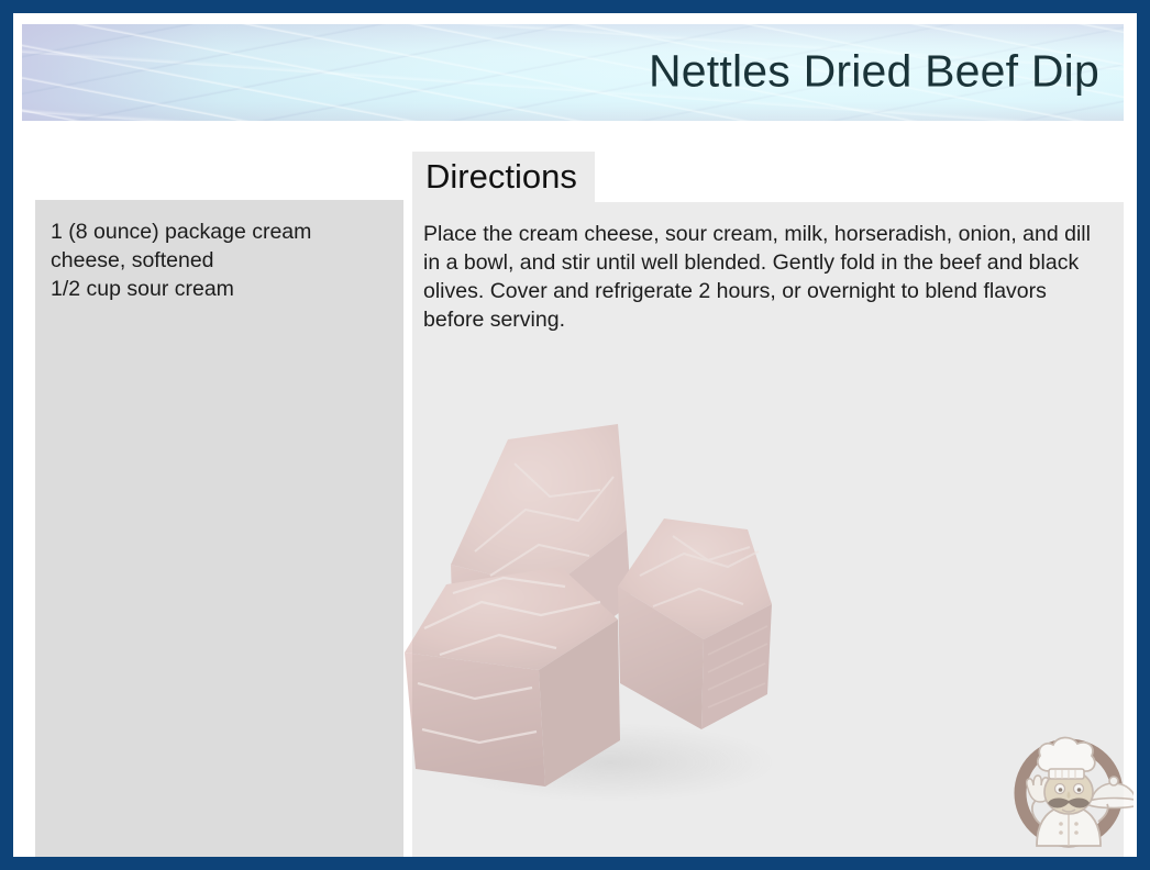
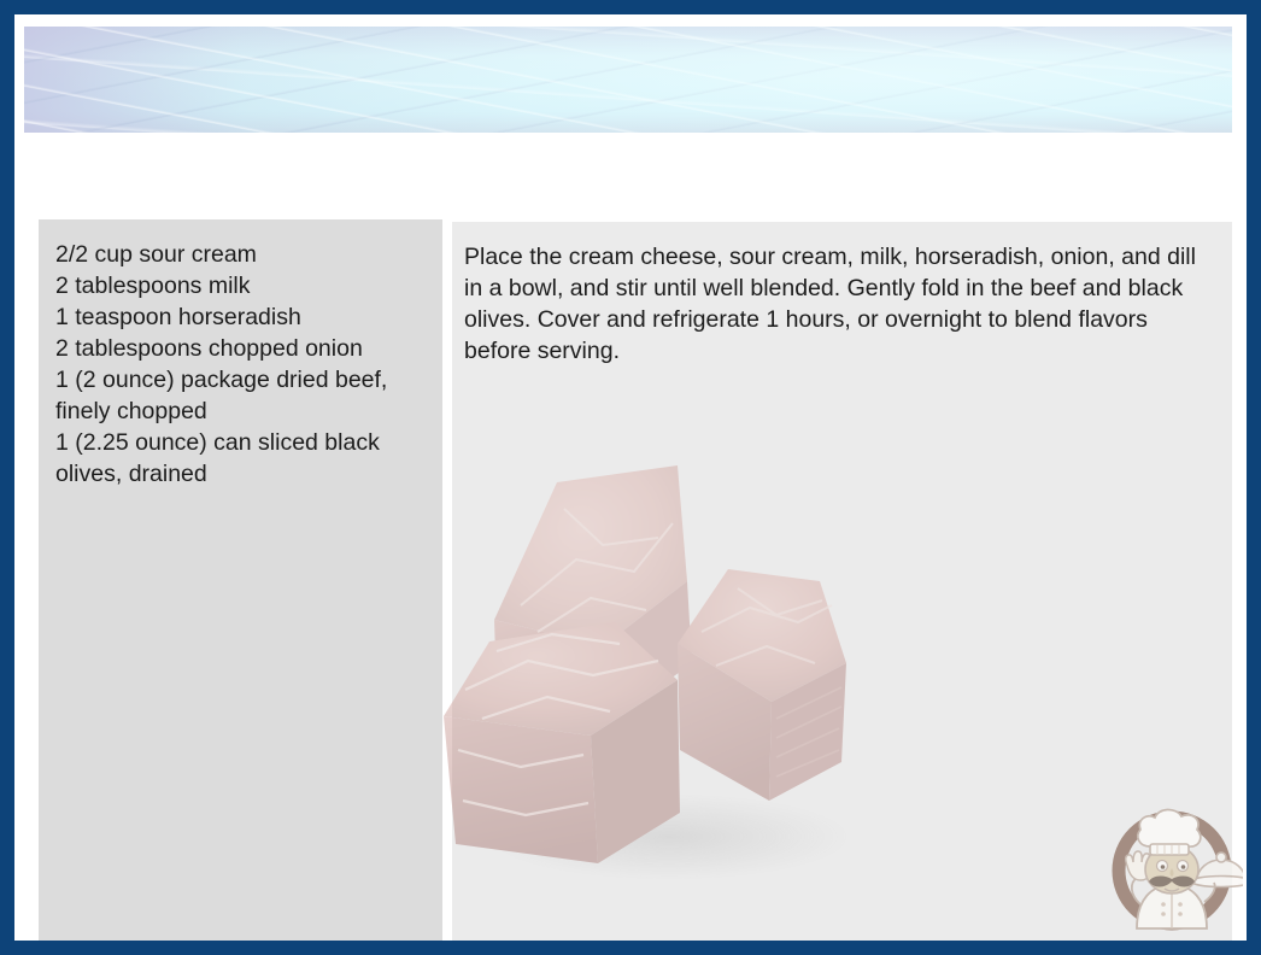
- Nettles Dried Beef Dip
- Directions
- 1 (8 ounce) package cream cheese, softened
- 1/2 cup sour cream
+ 2/2 cup sour cream
+ 2 tablespoons milk
+ 1 teaspoon horseradish
+ 2 tablespoons chopped onion
+ 1 (2 ounce) package dried beef, finely chopped
+ 1 (2.25 ounce) can sliced black olives, drained
- Place the cream cheese, sour cream, milk, horseradish, onion, and dill in a bowl, and stir until well blended. Gently fold in the beef and black olives. Cover and refrigerate 2 hours, or overnight to blend flavors before serving.
+ Place the cream cheese, sour cream, milk, horseradish, onion, and dill in a bowl, and stir until well blended. Gently fold in the beef and black olives. Cover and refrigerate 1 hours, or overnight to blend flavors before serving.
